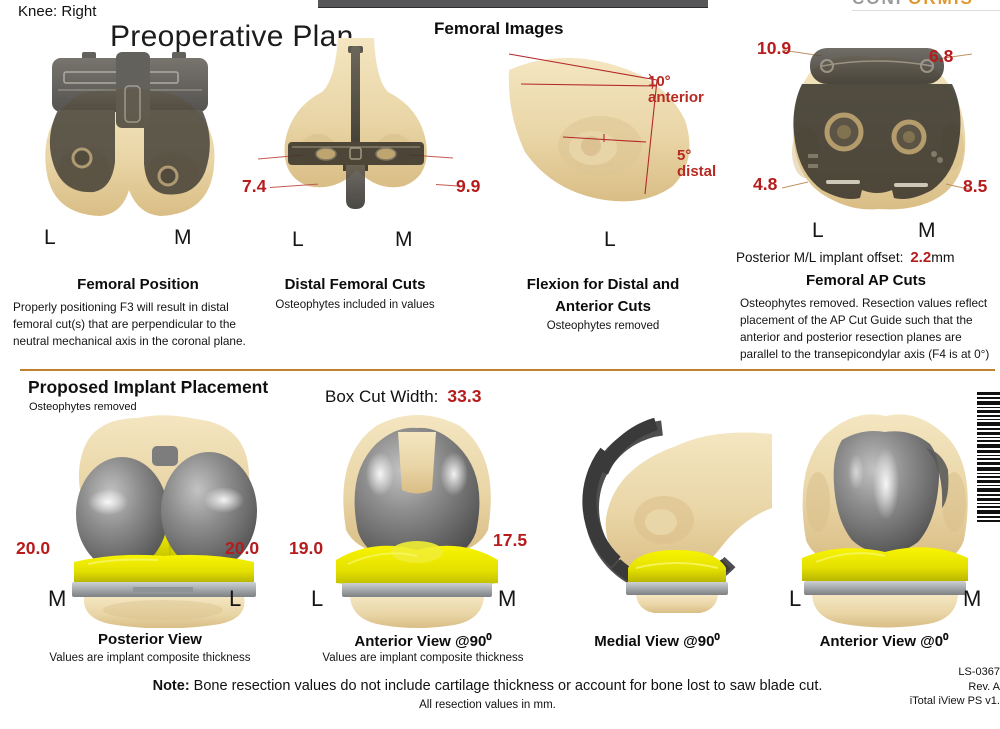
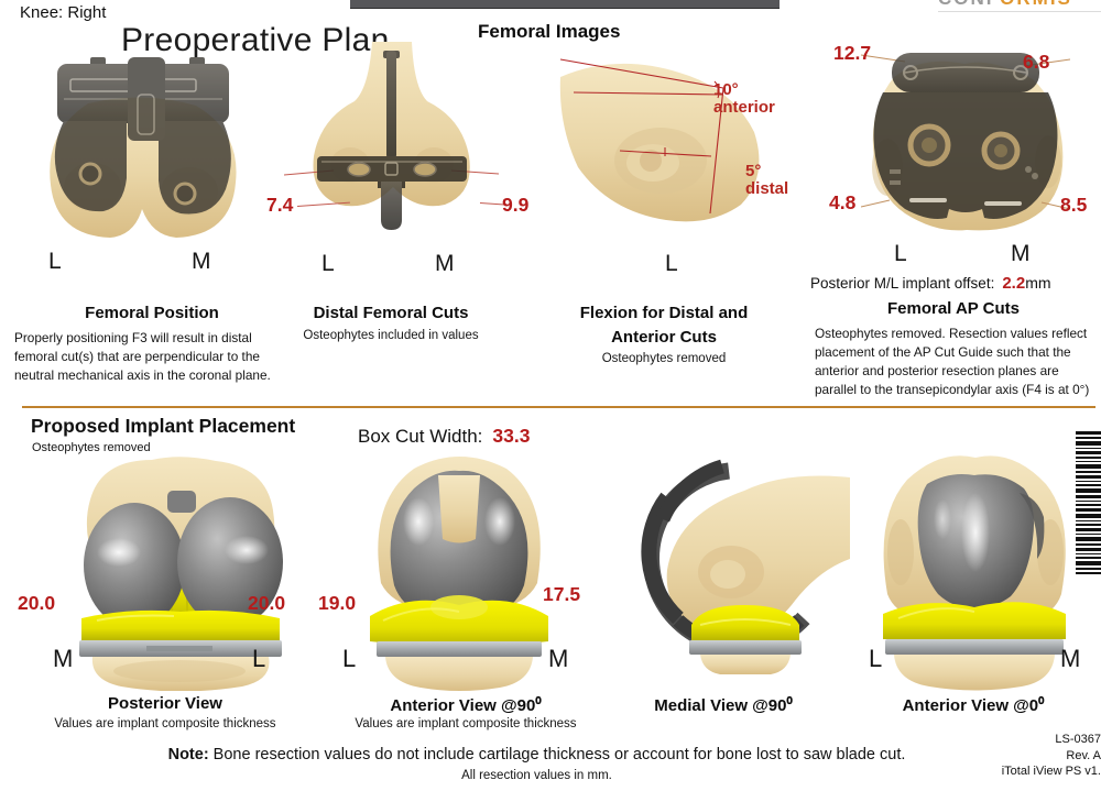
  Knee: Right
  Preoperative Plan
  Femoral Images
  L
  M
  Femoral Position
  Properly positioning F3 will result in distal femoral cut(s) that are perpendicular to the neutral mechanical axis in the coronal plane.
  7.4
  9.9
  L
  M
  Distal Femoral Cuts
  Osteophytes included in values
  10°
  anterior
  5°
  distal
  L
  Flexion for Distal and
  Anterior Cuts
  Osteophytes removed
- 10.9
+ 12.7
  6.8
  4.8
  8.5
  L
  M
  Posterior M/L implant offset: 2.2mm
  Femoral AP Cuts
  Osteophytes removed. Resection values reflect placement of the AP Cut Guide such that the anterior and posterior resection planes are parallel to the transepicondylar axis (F4 is at 0°)
  Proposed Implant Placement
  Osteophytes removed
  Box Cut Width: 33.3
  20.0
  20.0
  M
  L
  Posterior View
  Values are implant composite thickness
  19.0
  17.5
  L
  M
  Anterior View @90⁰
  Values are implant composite thickness
  Medial View @90⁰
  L
  M
  Anterior View @0⁰
  Note: Bone resection values do not include cartilage thickness or account for bone lost to saw blade cut.
  All resection values in mm.
  LS-0367
  Rev. A
  iTotal iView PS v1.
